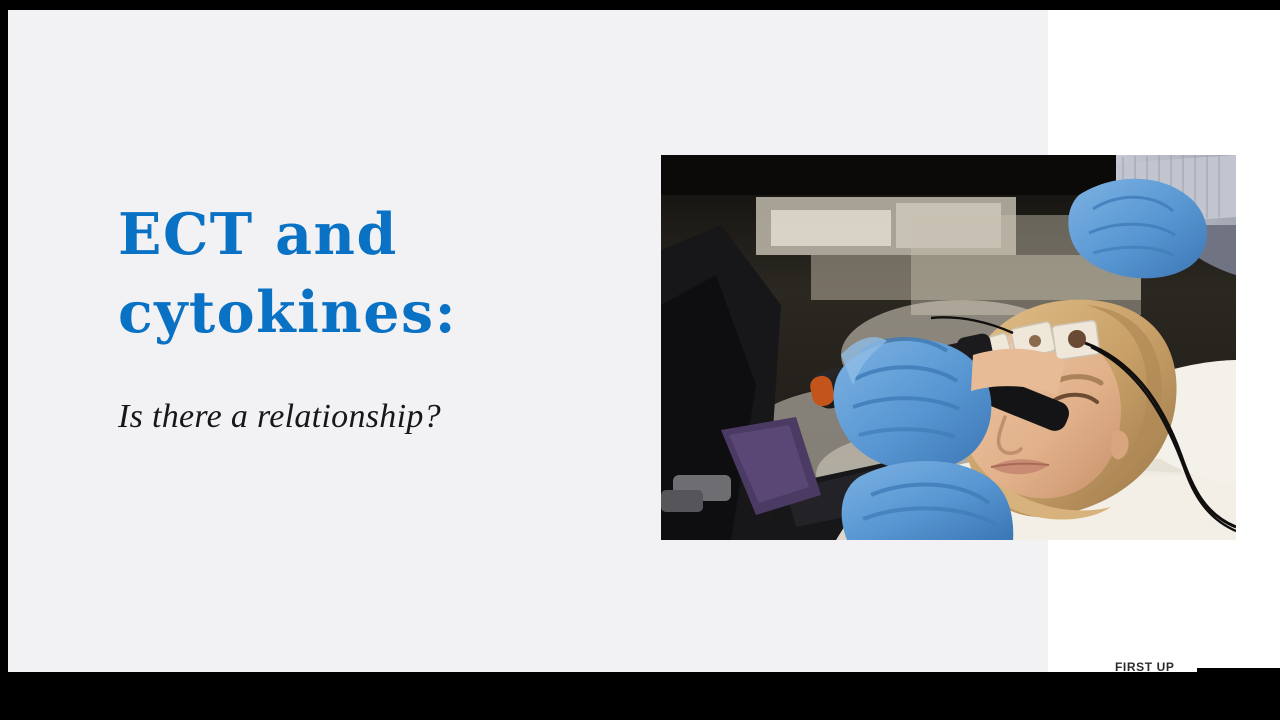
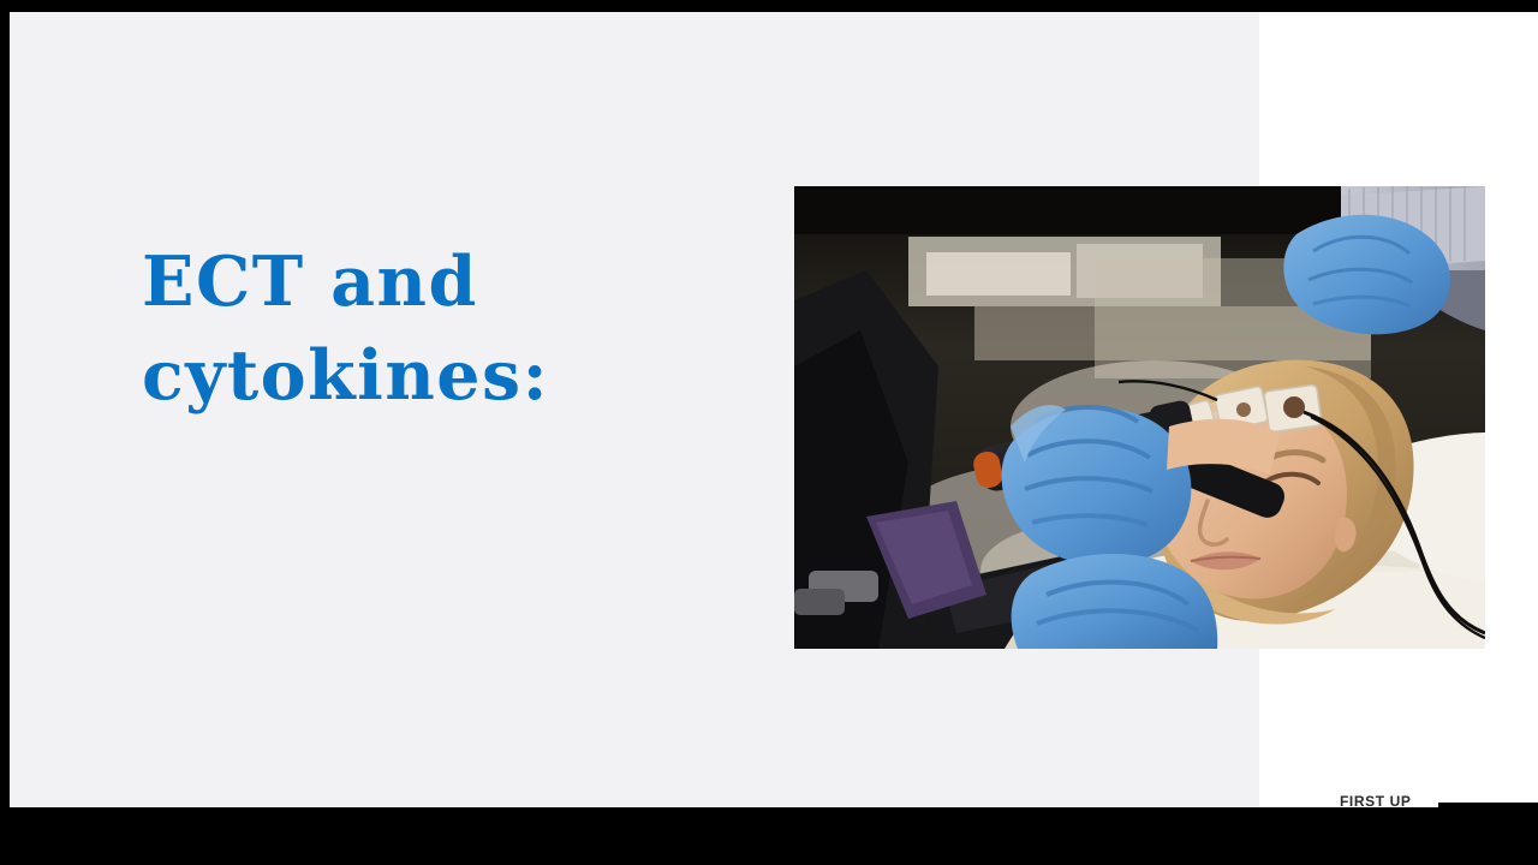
  ECT and
  cytokines:
- Is there a relationship?
  FIRST UP
